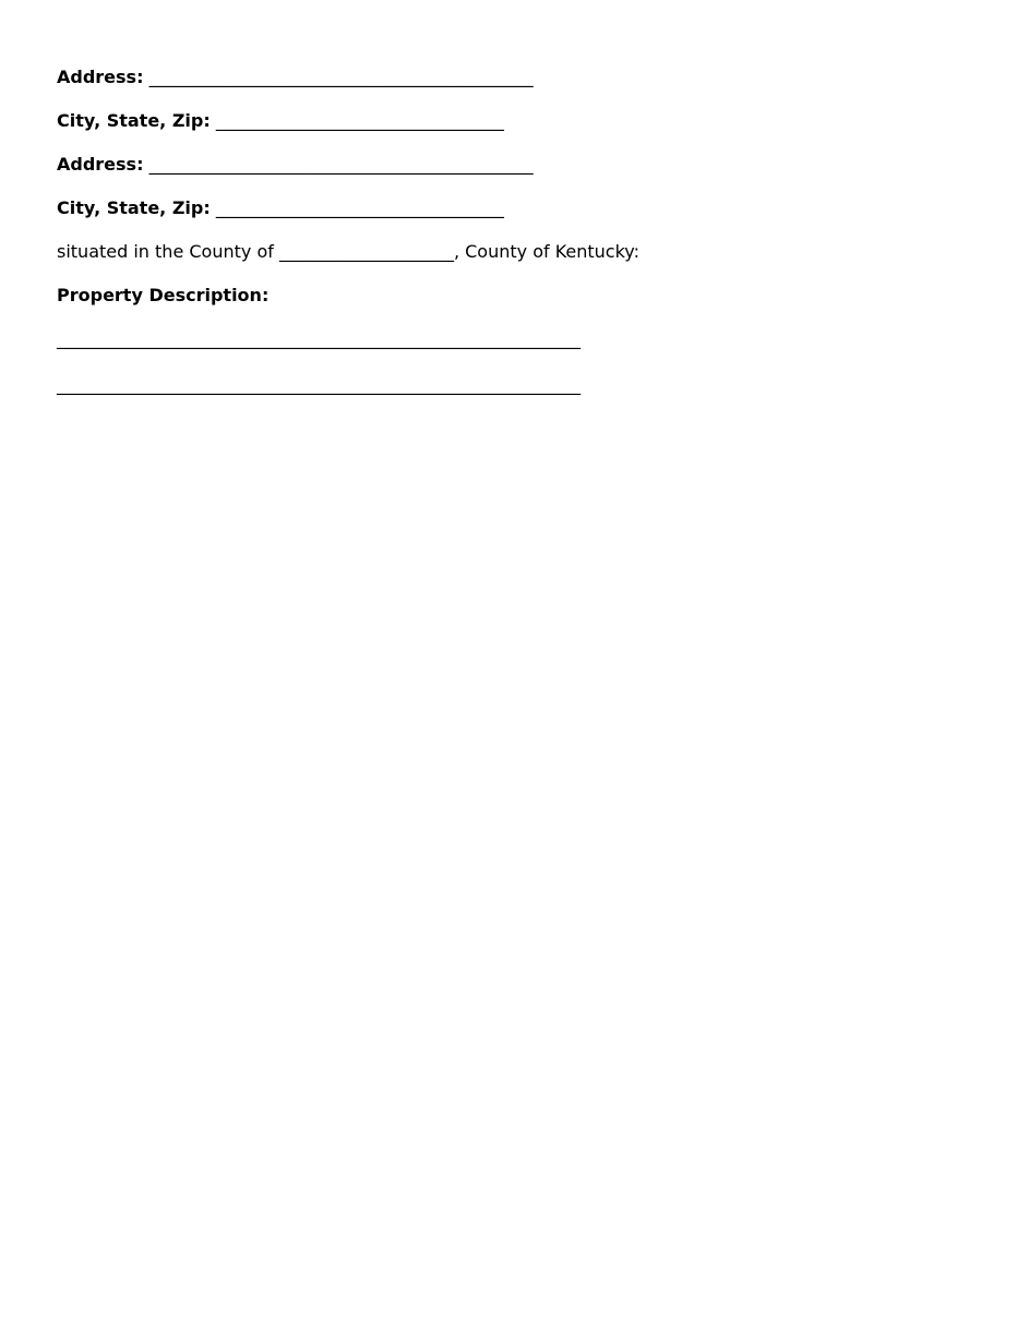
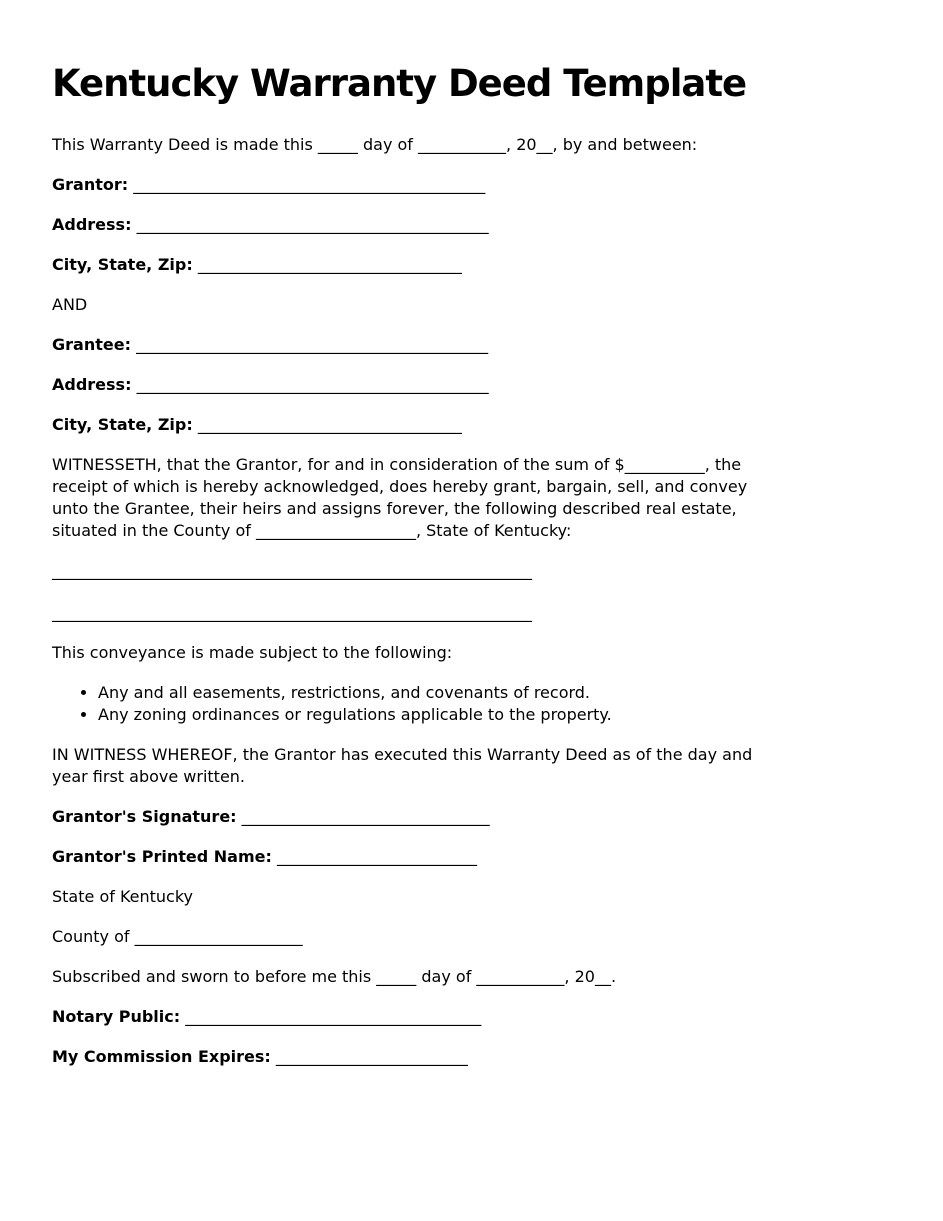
+ Kentucky Warranty Deed Template
+ This Warranty Deed is made this _____ day of ___________, 20__, by and between:
+ Grantor: ____________________________________________
  Address: ____________________________________________
  City, State, Zip: _________________________________
+ AND
+ Grantee: ____________________________________________
  Address: ____________________________________________
  City, State, Zip: _________________________________
+ WITNESSETH, that the Grantor, for and in consideration of the sum of $__________, the
+ receipt of which is hereby acknowledged, does hereby grant, bargain, sell, and convey
+ unto the Grantee, their heirs and assigns forever, the following described real estate,
- situated in the County of ____________________, County of Kentucky:
+ situated in the County of ____________________, State of Kentucky:
- Property Description:
  ____________________________________________________________
  ____________________________________________________________
+ This conveyance is made subject to the following:
+ Any and all easements, restrictions, and covenants of record.
+ Any zoning ordinances or regulations applicable to the property.
+ IN WITNESS WHEREOF, the Grantor has executed this Warranty Deed as of the day and
+ year first above written.
+ Grantor's Signature: _______________________________
+ Grantor's Printed Name: _________________________
+ State of Kentucky
+ County of _____________________
+ Subscribed and sworn to before me this _____ day of ___________, 20__.
+ Notary Public: _____________________________________
+ My Commission Expires: ________________________
